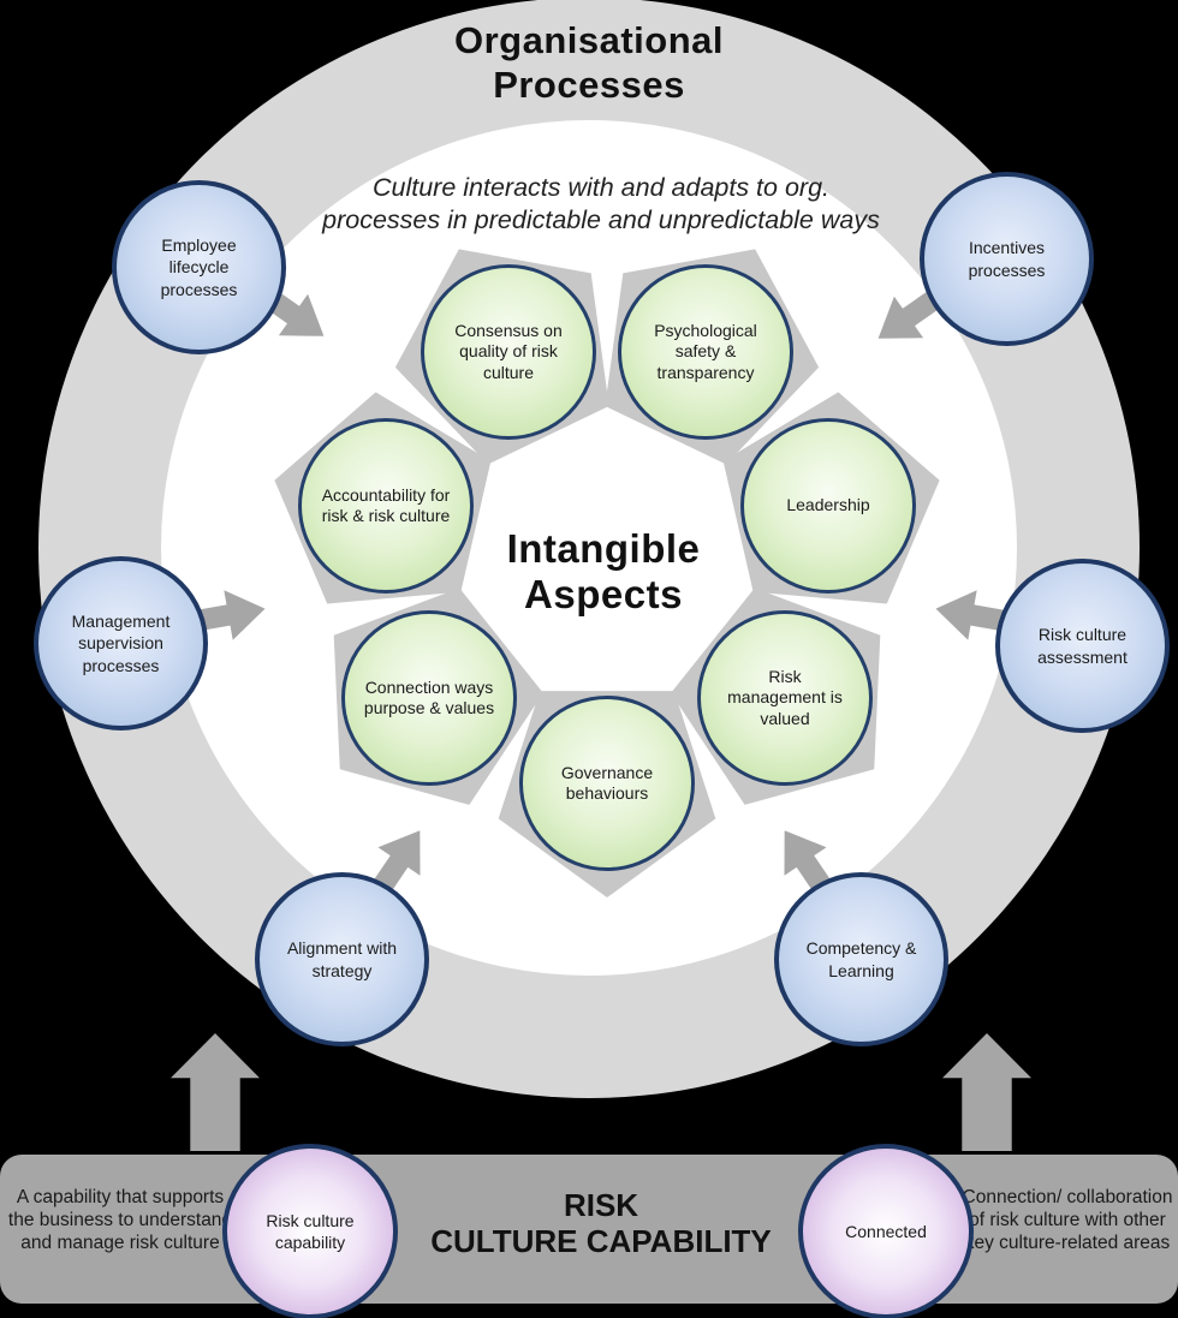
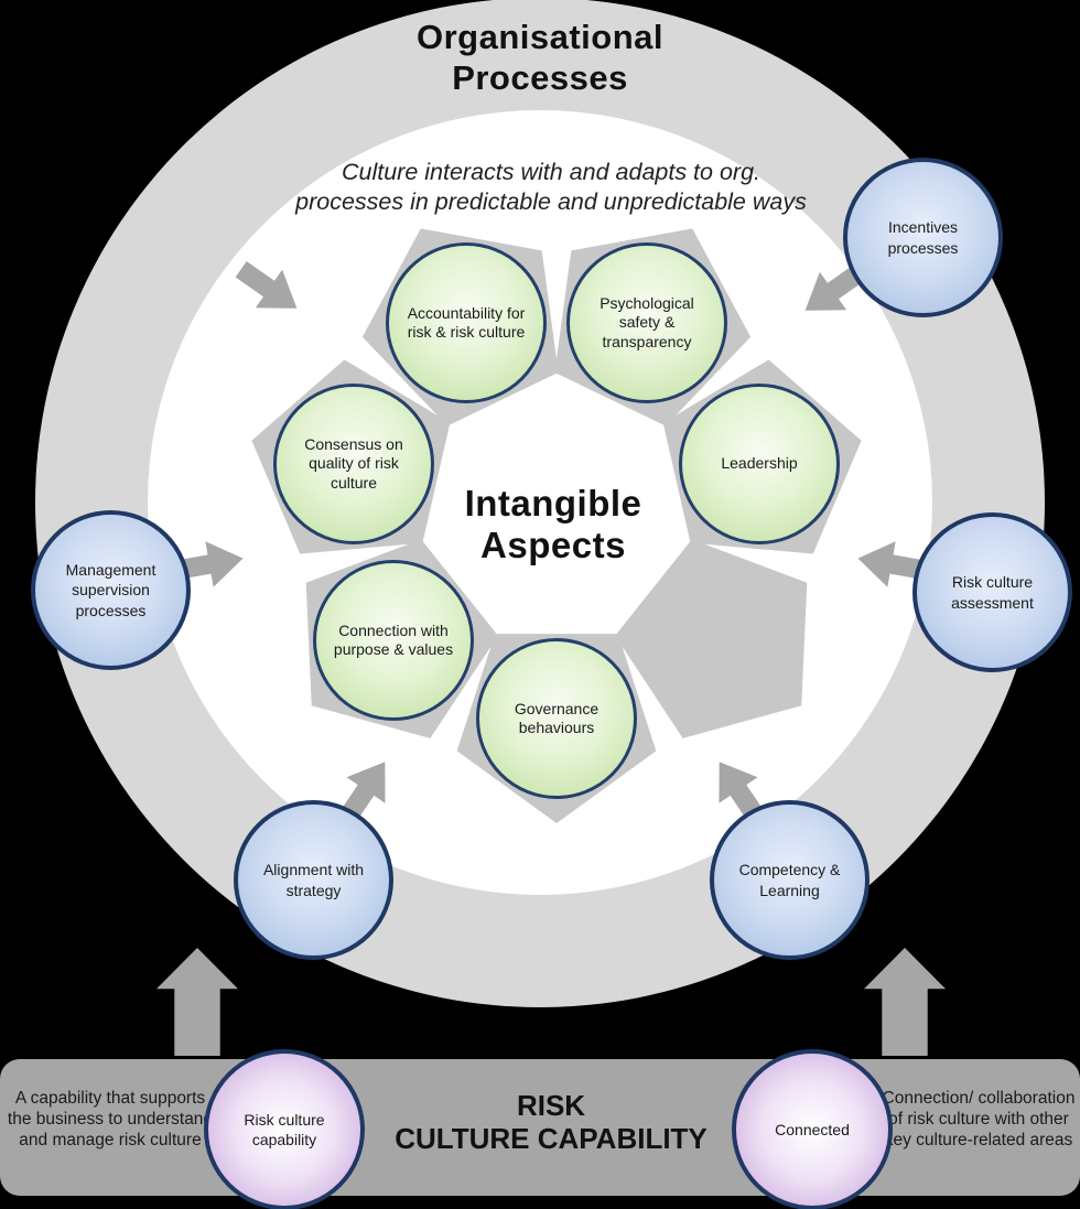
  Organisational
  Processes
  Culture interacts with and adapts to org.
  processes in predictable and unpredictable ways
  Intangible
  Aspects
- Consensus on quality of risk culture
+ Accountability for risk & risk culture
  Psychological safety & transparency
- Accountability for risk & risk culture
+ Consensus on quality of risk culture
  Leadership
- Connection ways purpose & values
+ Connection with purpose & values
- Risk management is valued
  Governance behaviours
- Employee lifecycle processes
  Incentives processes
  Management supervision processes
  Risk culture assessment
  Alignment with strategy
  Competency & Learning
  RISK
  CULTURE CAPABILITY
  A capability that supports the business to understan and manage risk culture
  Connection/ collaboration of risk culture with other ey culture-related areas
  Risk culture capability
  Connected
